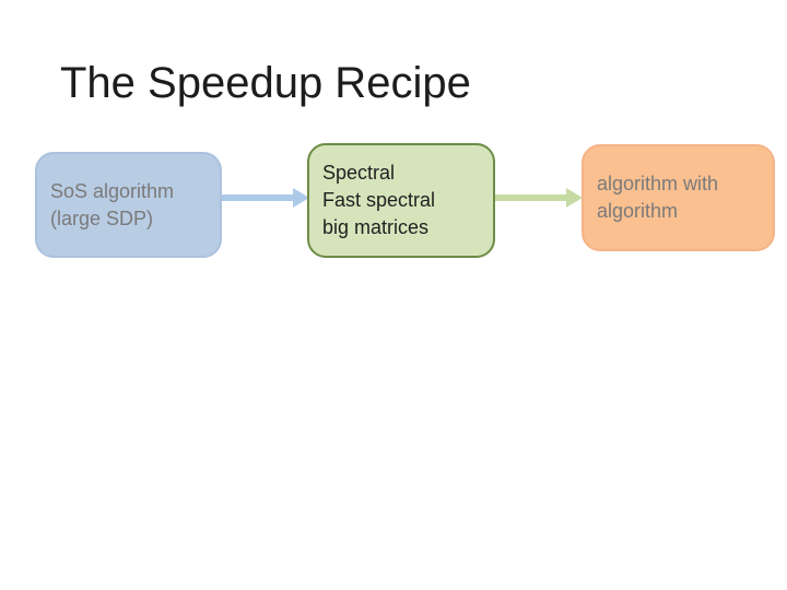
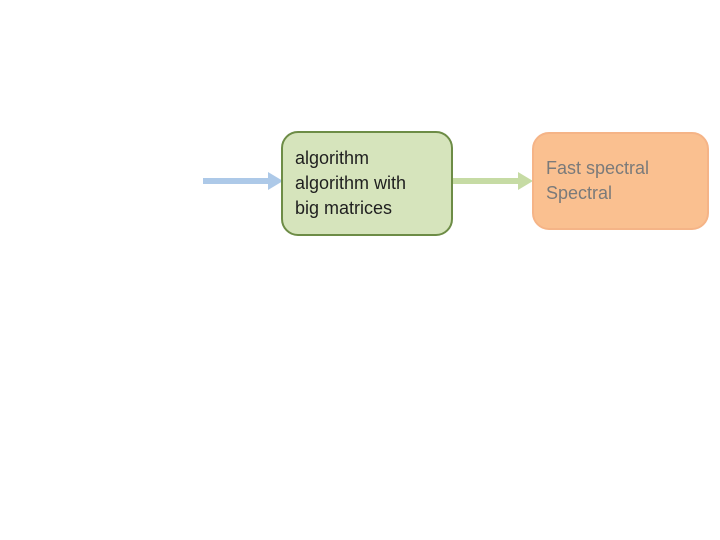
- The Speedup Recipe
- SoS algorithm
- (large SDP)
- Spectral
+ algorithm
- Fast spectral
+ algorithm with
  big matrices
- algorithm with
+ Fast spectral
- algorithm
+ Spectral
